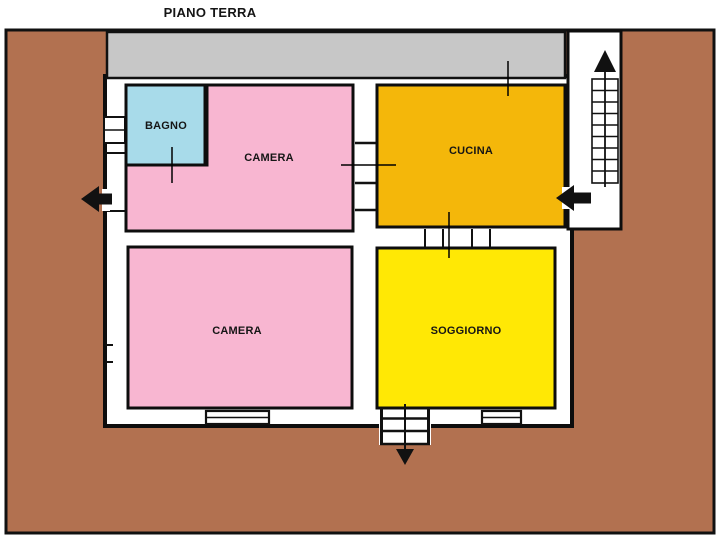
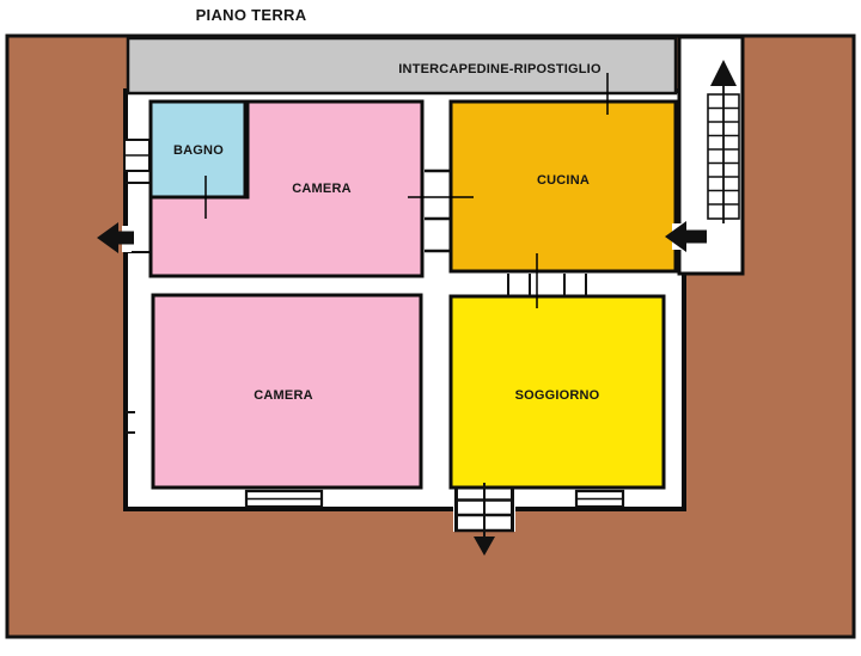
  PIANO TERRA
+ INTERCAPEDINE-RIPOSTIGLIO
  BAGNO
  CAMERA
  CUCINA
  CAMERA
  SOGGIORNO
